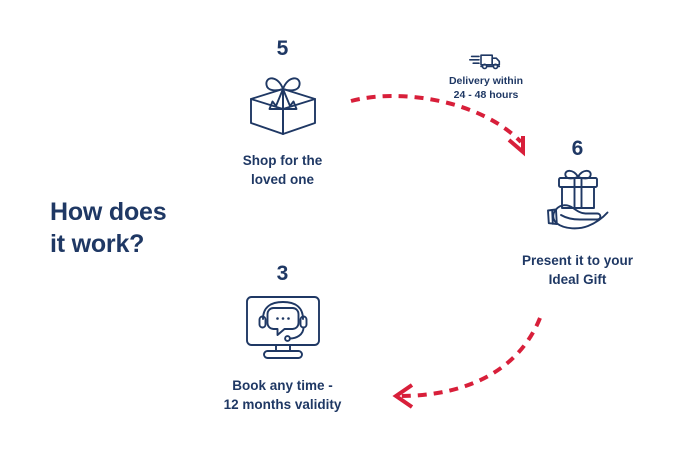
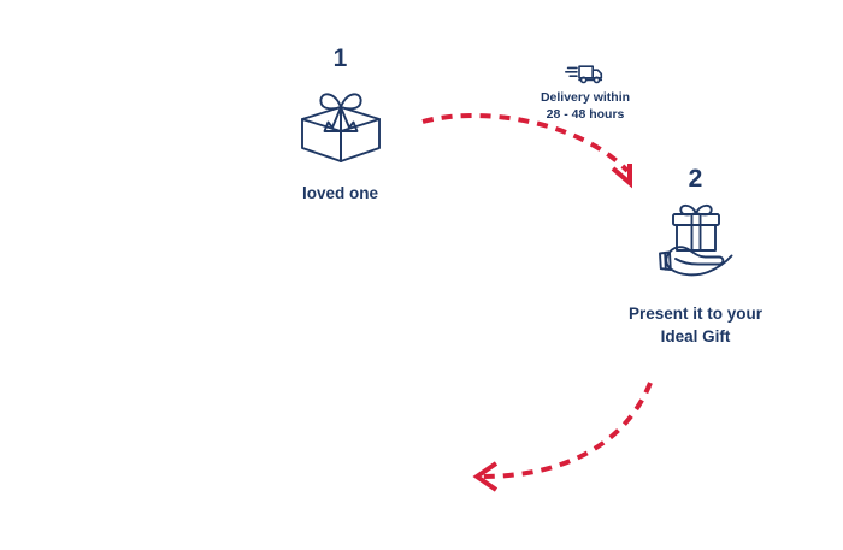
- How does
- it work?
  Delivery within
- 24 - 48 hours
+ 28 - 48 hours
- 5
+ 1
- Shop for the
  loved one
- 6
+ 2
  Present it to your
  Ideal Gift
- 3
- Book any time -
- 12 months validity
